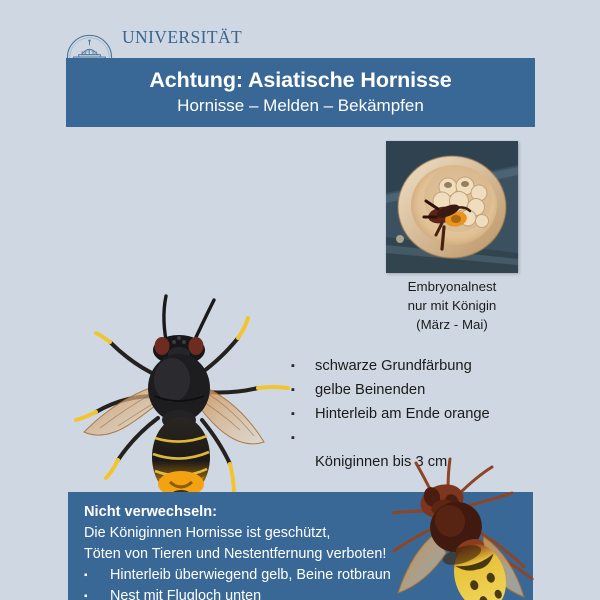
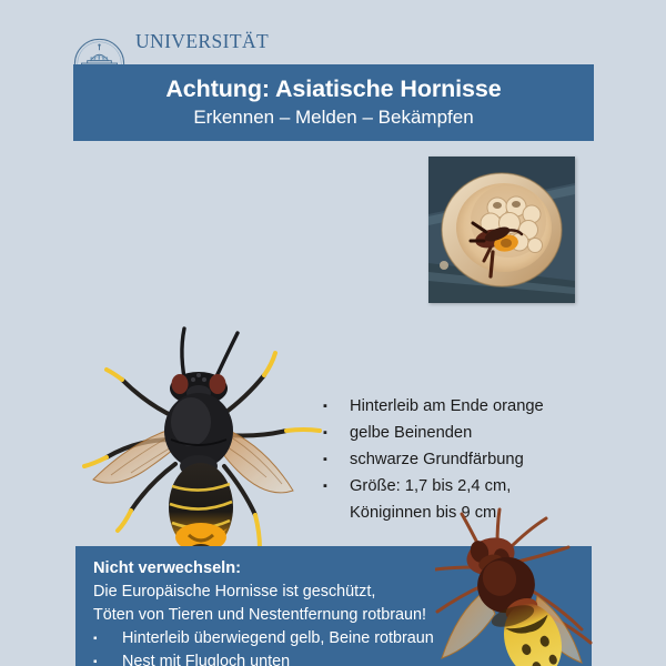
  UNIVERSITÄT
  Achtung: Asiatische Hornisse
- Hornisse – Melden – Bekämpfen
+ Erkennen – Melden – Bekämpfen
- Embryonalnest
- nur mit Königin
- (März - Mai)
- schwarze Grundfärbung
+ Hinterleib am Ende orange
  gelbe Beinenden
- Hinterleib am Ende orange
+ schwarze Grundfärbung
+ Größe: 1,7 bis 2,4 cm,
- Königinnen bis 3 cm
+ Königinnen bis 9 cm
  Nicht verwechseln:
- Die Königinnen Hornisse ist geschützt,
+ Die Europäische Hornisse ist geschützt,
- Töten von Tieren und Nestentfernung verboten!
+ Töten von Tieren und Nestentfernung rotbraun!
  Hinterleib überwiegend gelb, Beine rotbraun
  Nest mit Flugloch unten
